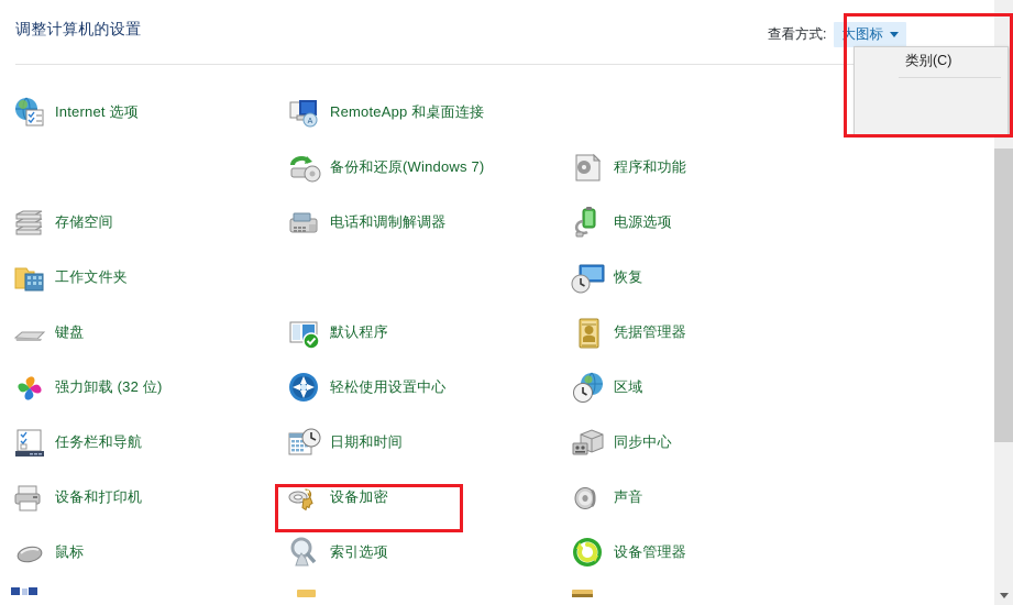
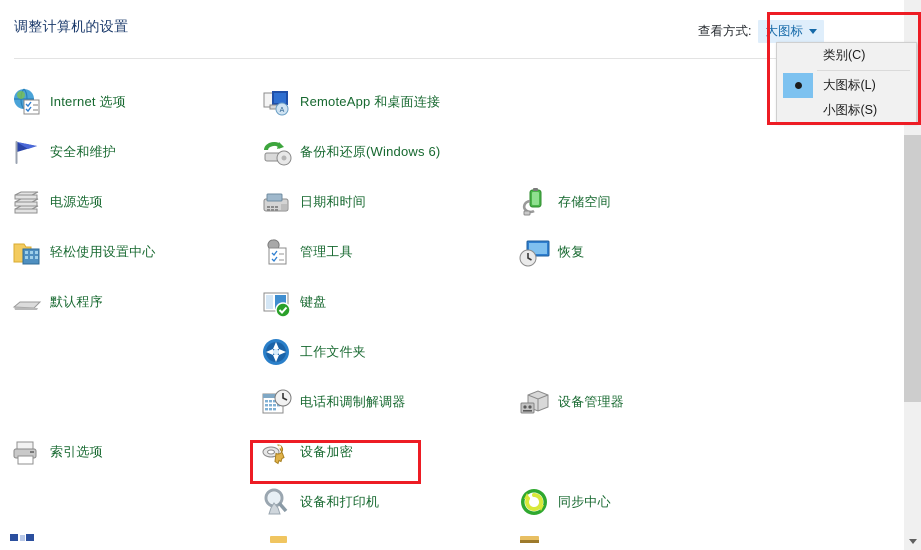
  调整计算机的设置
  查看方式:
  大图标
  类别(C)
+ 大图标(L)
+ 小图标(S)
  Internet 选项
+ 安全和维护
- 存储空间
+ 电源选项
- 工作文件夹
+ 轻松使用设置中心
- 键盘
+ 默认程序
- 强力卸载 (32 位)
- 任务栏和导航
- 设备和打印机
+ 索引选项
- 鼠标
  RemoteApp 和桌面连接
- 备份和还原(Windows 7)
+ 备份和还原(Windows 6)
- 电话和调制解调器
+ 日期和时间
+ 管理工具
- 默认程序
+ 键盘
- 轻松使用设置中心
+ 工作文件夹
- 日期和时间
+ 电话和调制解调器
  设备加密
- 索引选项
+ 设备和打印机
- 程序和功能
- 电源选项
+ 存储空间
  恢复
- 凭据管理器
- 区域
- 同步中心
+ 设备管理器
- 声音
- 设备管理器
+ 同步中心
